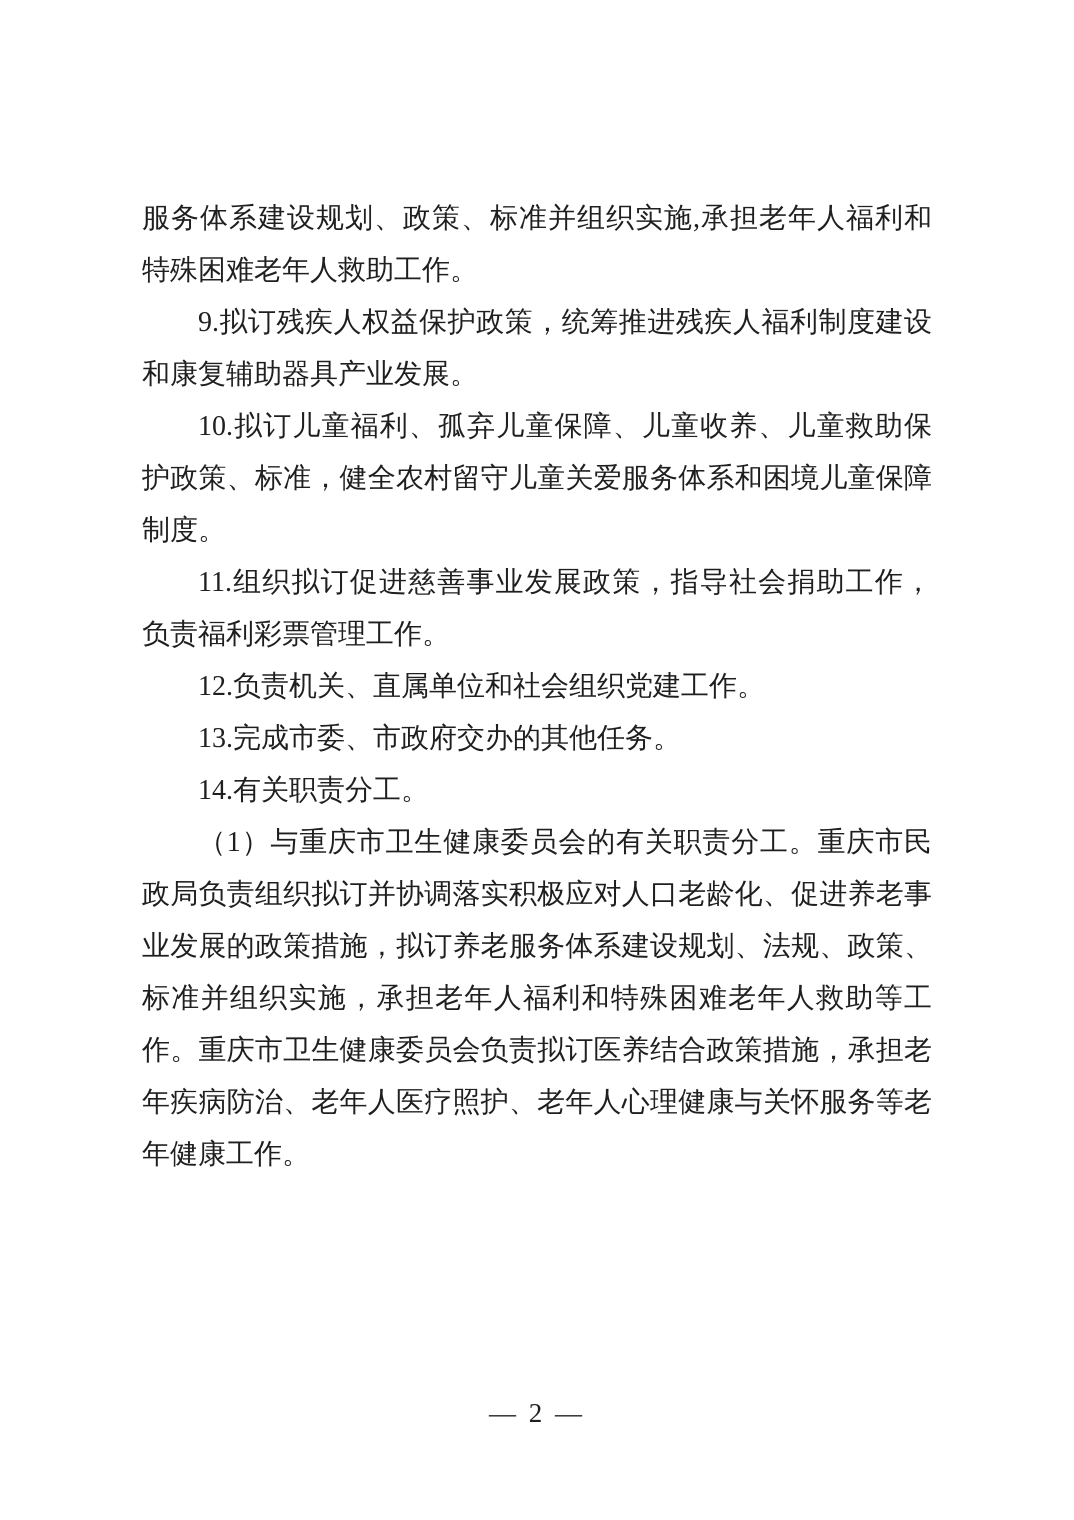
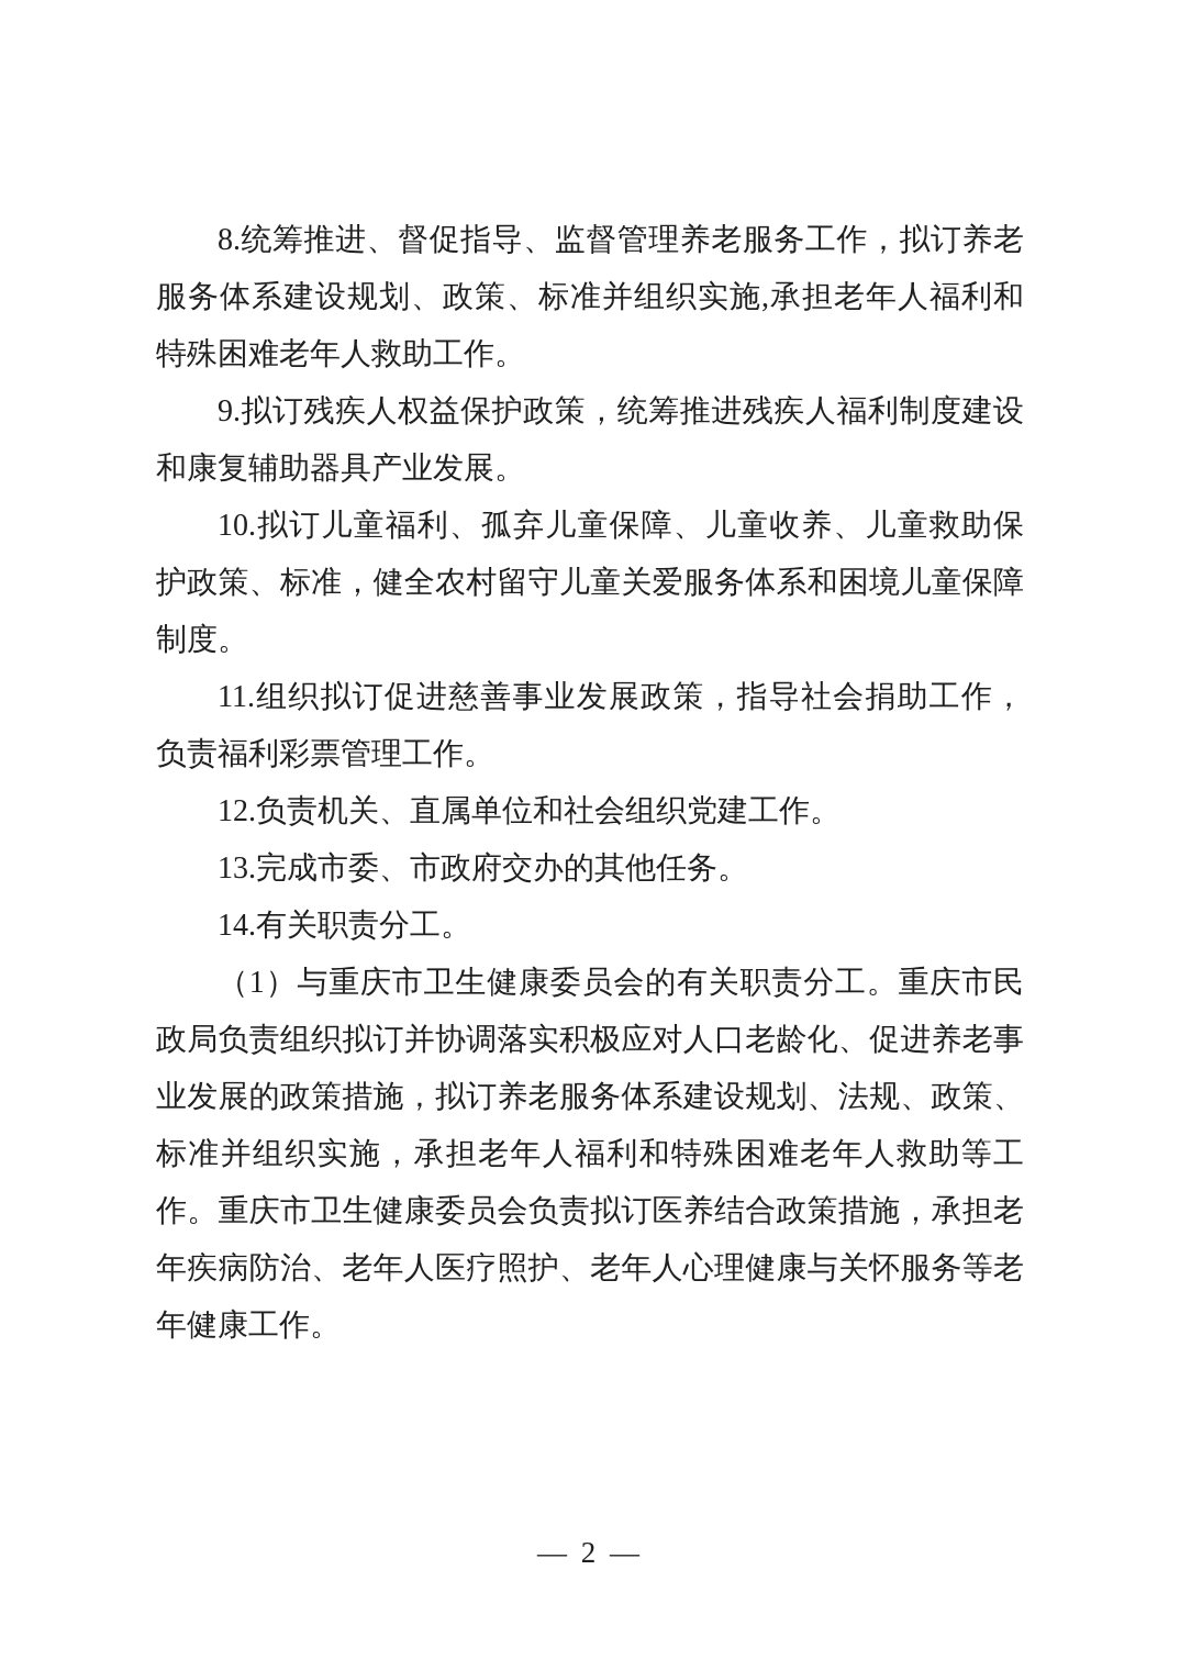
+ 8.统筹推进、督促指导、监督管理养老服务工作，拟订养老
  服务体系建设规划、政策、标准并组织实施,承担老年人福利和
  特殊困难老年人救助工作。
  9.拟订残疾人权益保护政策，统筹推进残疾人福利制度建设
  和康复辅助器具产业发展。
  10.拟订儿童福利、孤弃儿童保障、儿童收养、儿童救助保
  护政策、标准，健全农村留守儿童关爱服务体系和困境儿童保障
  制度。
  11.组织拟订促进慈善事业发展政策，指导社会捐助工作，
  负责福利彩票管理工作。
  12.负责机关、直属单位和社会组织党建工作。
  13.完成市委、市政府交办的其他任务。
  14.有关职责分工。
  （1）与重庆市卫生健康委员会的有关职责分工。重庆市民
  政局负责组织拟订并协调落实积极应对人口老龄化、促进养老事
  业发展的政策措施，拟订养老服务体系建设规划、法规、政策、
  标准并组织实施，承担老年人福利和特殊困难老年人救助等工
  作。重庆市卫生健康委员会负责拟订医养结合政策措施，承担老
  年疾病防治、老年人医疗照护、老年人心理健康与关怀服务等老
  年健康工作。
  — 2 —
